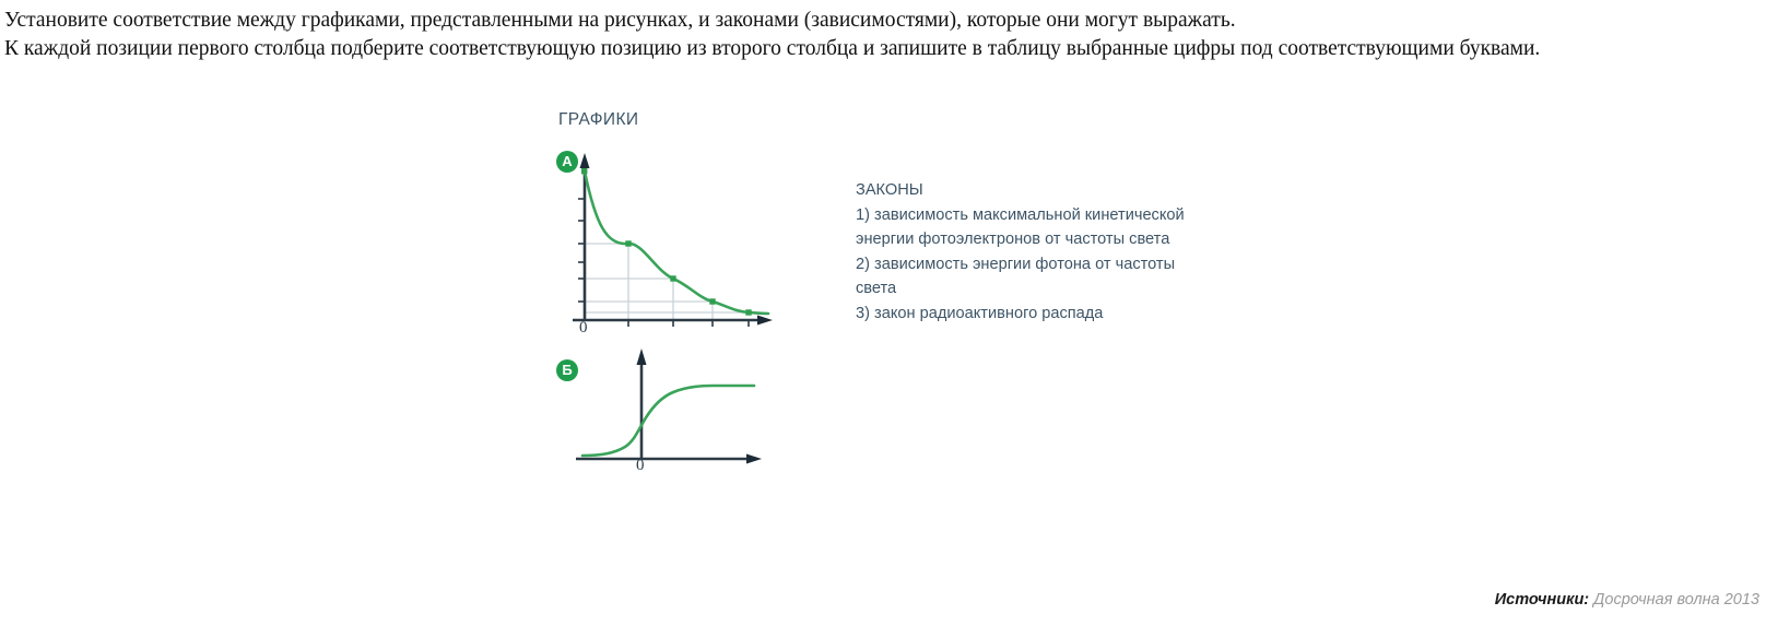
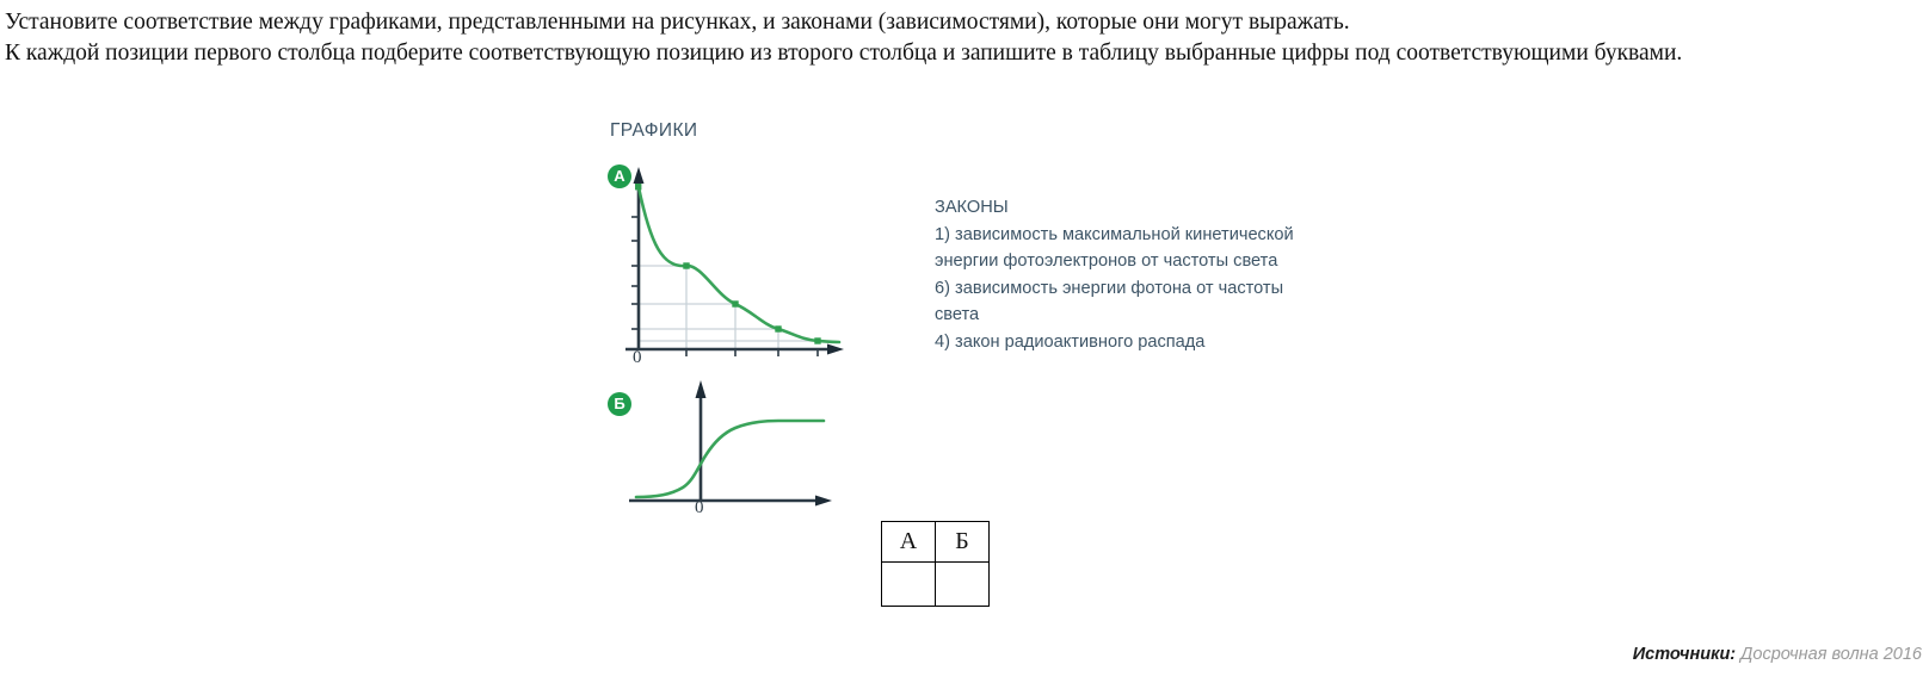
  Установите соответствие между графиками, представленными на рисунках, и законами (зависимостями), которые они могут выражать.
  К каждой позиции первого столбца подберите соответствующую позицию из второго столбца и запишите в таблицу выбранные цифры под соответствующими буквами.
  ГРАФИКИ
  А
  Б
  0
  0
  ЗАКОНЫ
  1) зависимость максимальной кинетической энергии фотоэлектронов от частоты света
- 2) зависимость энергии фотона от частоты света
+ 6) зависимость энергии фотона от частоты света
- 3) закон радиоактивного распада
+ 4) закон радиоактивного распада
+ А	Б
- Источники: Досрочная волна 2013
+ Источники: Досрочная волна 2016
